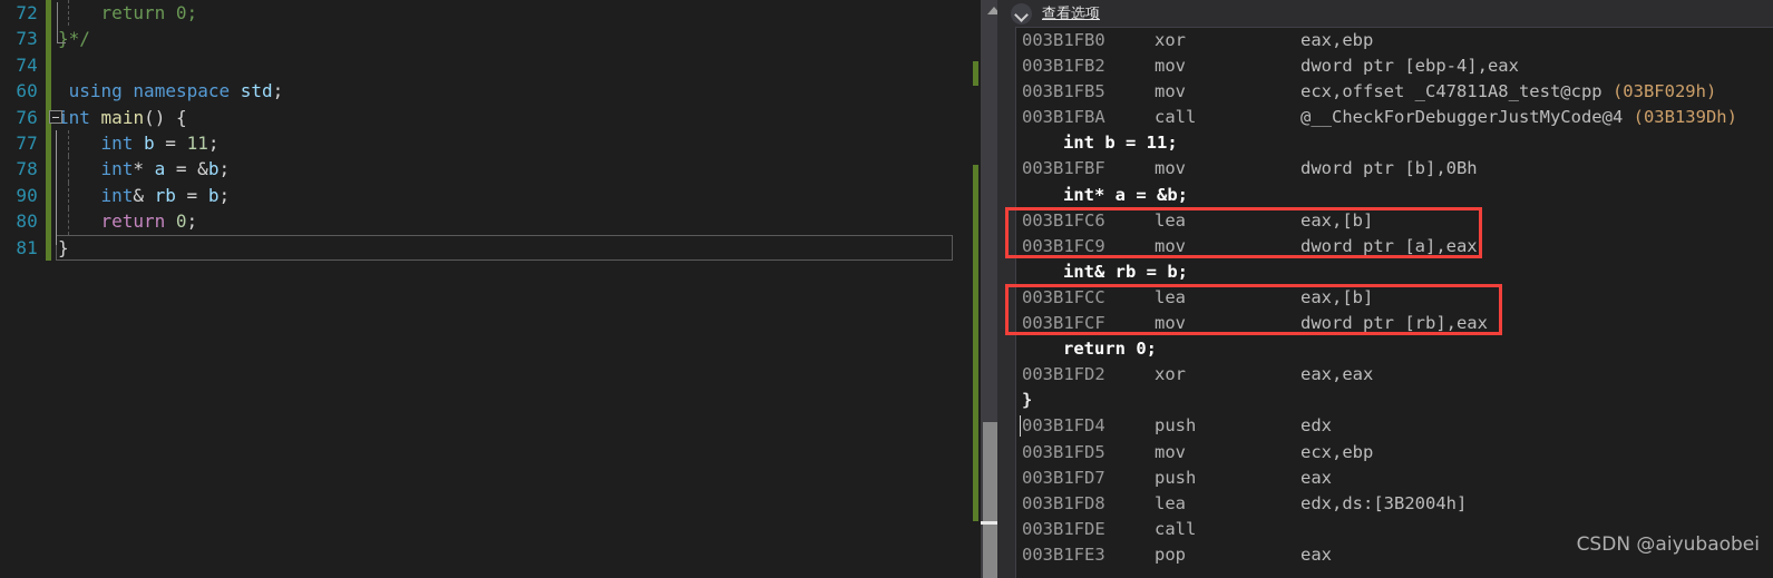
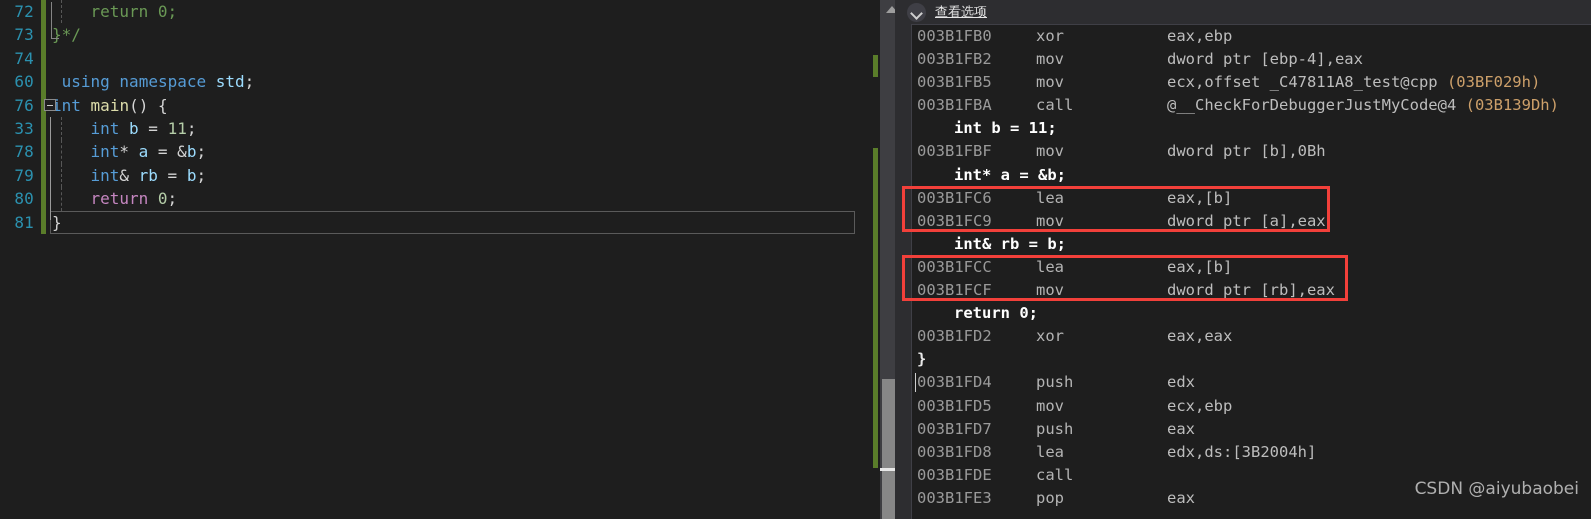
  72
  return 0;
  73
  }*/
  74
  60
  using namespace std;
  76
  int main() {
- 77
+ 33
  int b = 11;
  78
  int* a = &b;
- 90
+ 79
  int& rb = b;
  80
  return 0;
  81
  }
  查看选项
  003B1FB0
  xor
  eax,ebp
  003B1FB2
  mov
  dword ptr [ebp-4],eax
  003B1FB5
  mov
  ecx,offset _C47811A8_test@cpp (03BF029h)
  003B1FBA
  call
  @__CheckForDebuggerJustMyCode@4 (03B139Dh)
  int b = 11;
  003B1FBF
  mov
  dword ptr [b],0Bh
  int* a = &b;
  003B1FC6
  lea
  eax,[b]
  003B1FC9
  mov
  dword ptr [a],eax
  int& rb = b;
  003B1FCC
  lea
  eax,[b]
  003B1FCF
  mov
  dword ptr [rb],eax
  return 0;
  003B1FD2
  xor
  eax,eax
  }
  003B1FD4
  push
  edx
  003B1FD5
  mov
  ecx,ebp
  003B1FD7
  push
  eax
  003B1FD8
  lea
  edx,ds:[3B2004h]
  003B1FDE
  call
  003B1FE3
  pop
  eax
  CSDN @aiyubaobei
